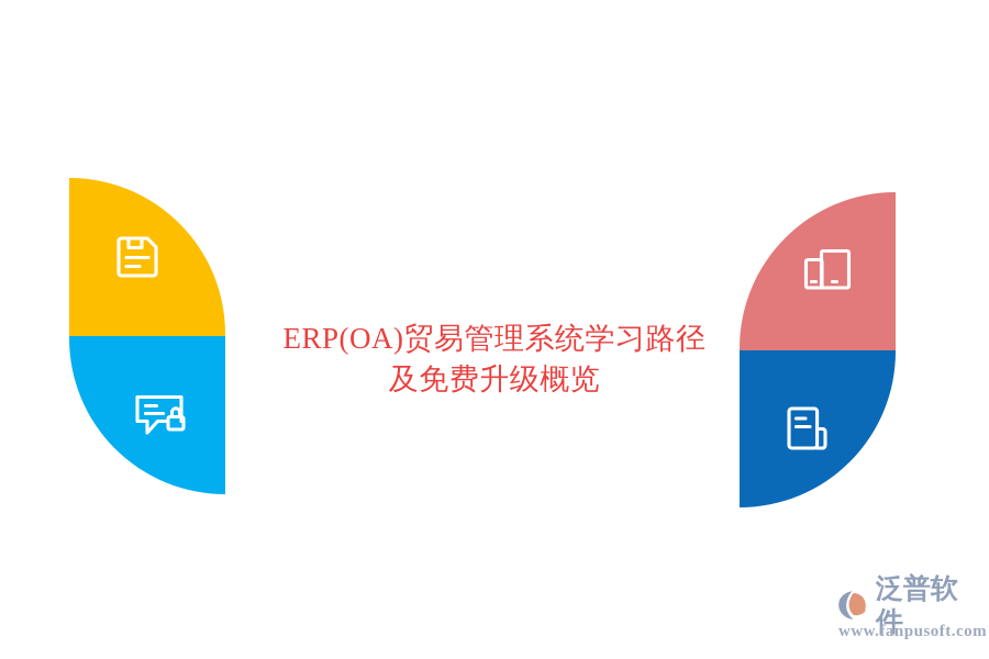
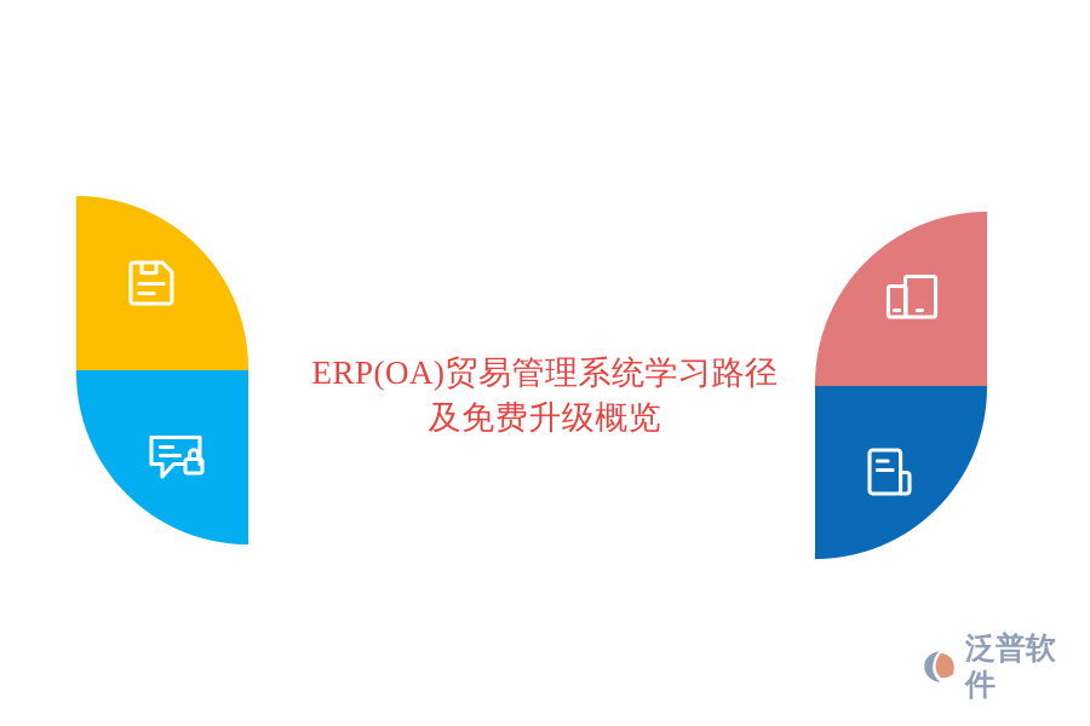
  ERP(OA)贸易管理系统学习路径
  及免费升级概览
  泛普软件
- www.fanpusoft.com
